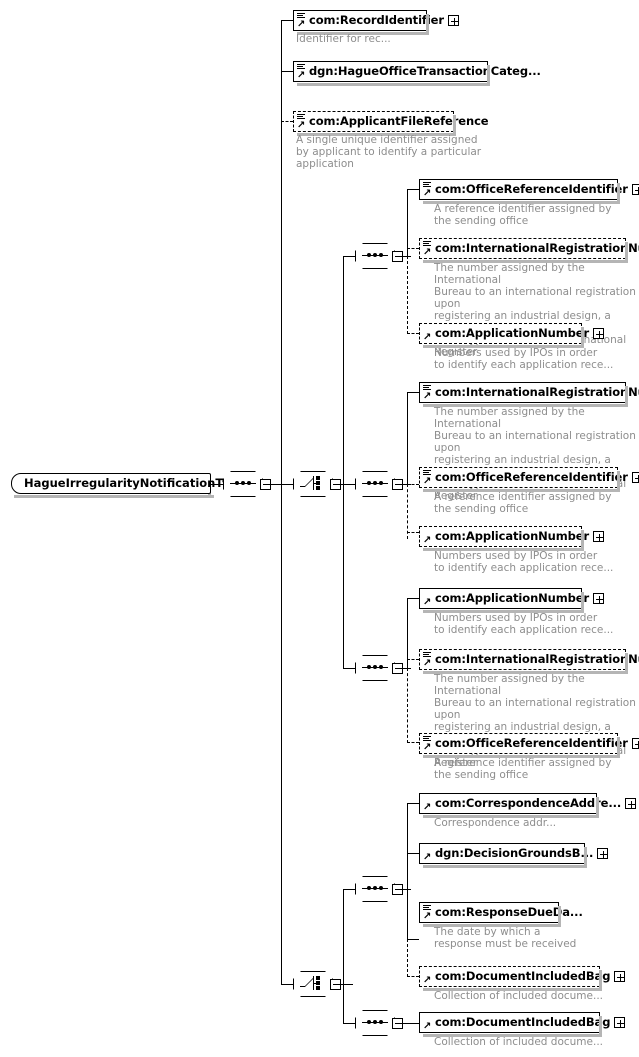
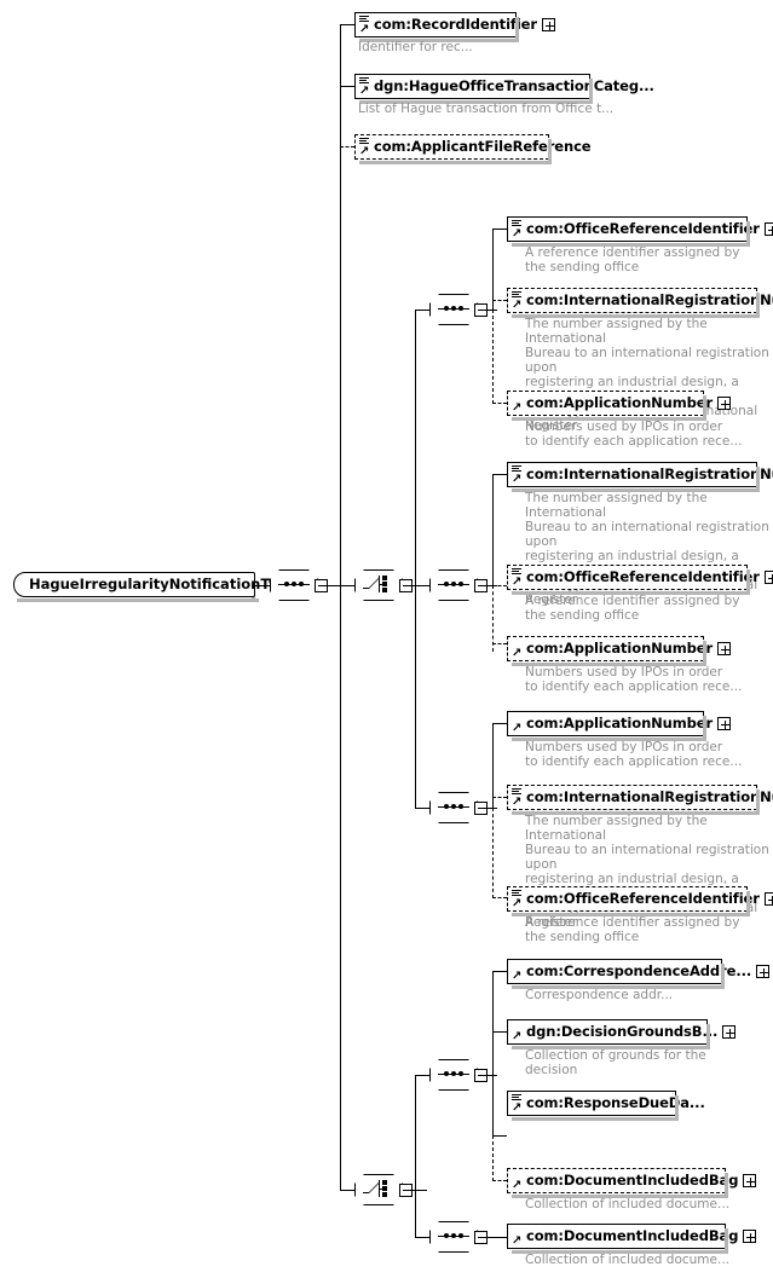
  HagueIrregularityNotificationT
  ↗
  com:RecordIdentifer
  Identifier for rec...
  ↗
  dgn:HagueOfficeTransactioCateg...
+ List of Hague transaction from Office t...
  ↗
  com:ApplicantFileRefeence
- A single unique identifier assigned
- by applicant to identify a particular
- application
  ↗
  com:OfficeReferenceIdentifir
  A reference identifier assigned by
  the sending office
  ↗
  com:InternationalRegistratioN
  The number assigned by the International
  Bureau to an international registration upon
  registering an industrial design, a
  ↗
  com:ApplicationNumber
  Numbers used by IPOs in order
  to identify each application rece...
  ↗
  com:InternationalRegistratioN
  The number assigned by the International
  Bureau to an international registration upon
  registering an industrial design, a
  ↗
  com:OfficeReferenceIdentifir
  A reference identifier assigned by
  the sending office
  ↗
  com:ApplicationNumber
  Numbers used by IPOs in order
  to identify each application rece...
  ↗
  com:ApplicationNumber
  Numbers used by IPOs in order
  to identify each application rece...
  ↗
  com:InternationalRegistratioN
  The number assigned by the International
  Bureau to an international registration upon
  registering an industrial design, a
  ↗
  com:OfficeReferenceIdentifir
  A reference identifier assigned by
  the sending office
  ↗
  com:CorrespondenceAdde...
  Correspondence addr...
  ↗
  dgn:DecisionGroundsB..
+ Collection of grounds for the
+ decision
  ↗
  com:ResponseDuea...
- The date by which a
- response must be received
  ↗
  com:DocumentIncludedBg
  Collection of included docume...
  ↗
  com:DocumentIncludedBg
  Collection of included docume...
